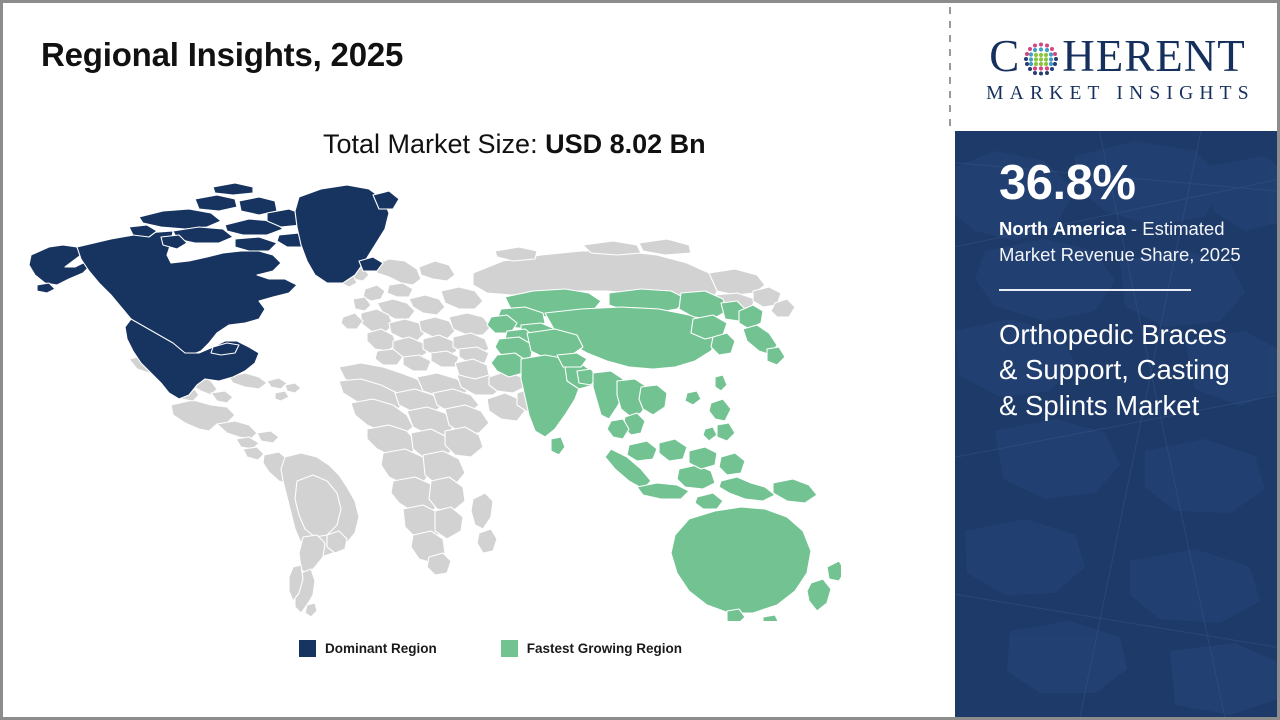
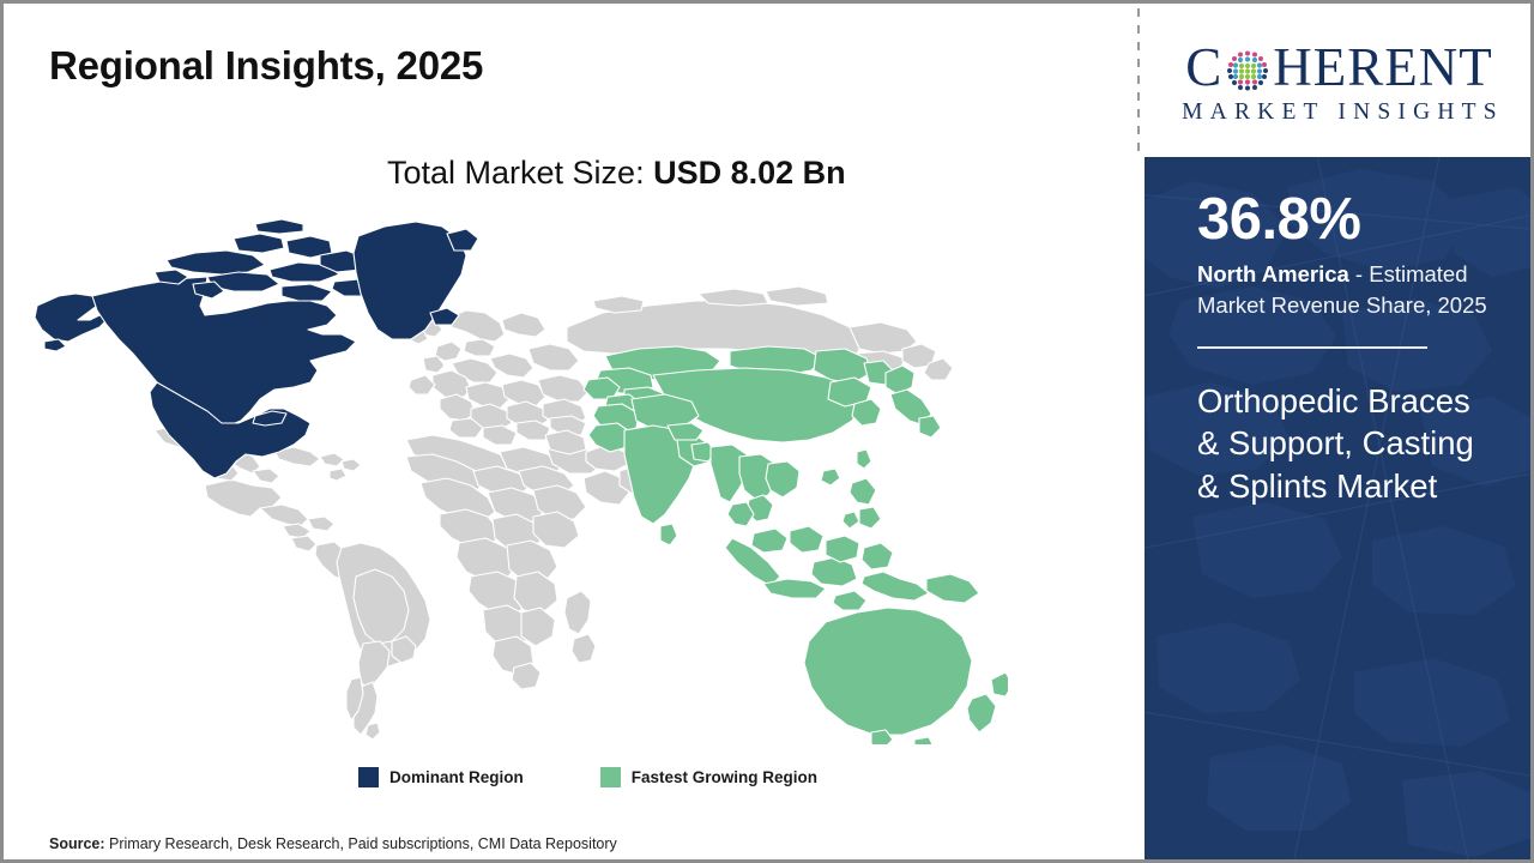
  Regional Insights, 2025
  Total Market Size: USD 8.02 Bn
  Dominant Region
  Fastest Growing Region
+ Source: Primary Research, Desk Research, Paid subscriptions, CMI Data Repository
  C
  HERENT
  MARKET INSIGHTS
  36.8%
  North America - Estimated Market Revenue Share, 2025
  Orthopedic Braces & Support, Casting & Splints Market
